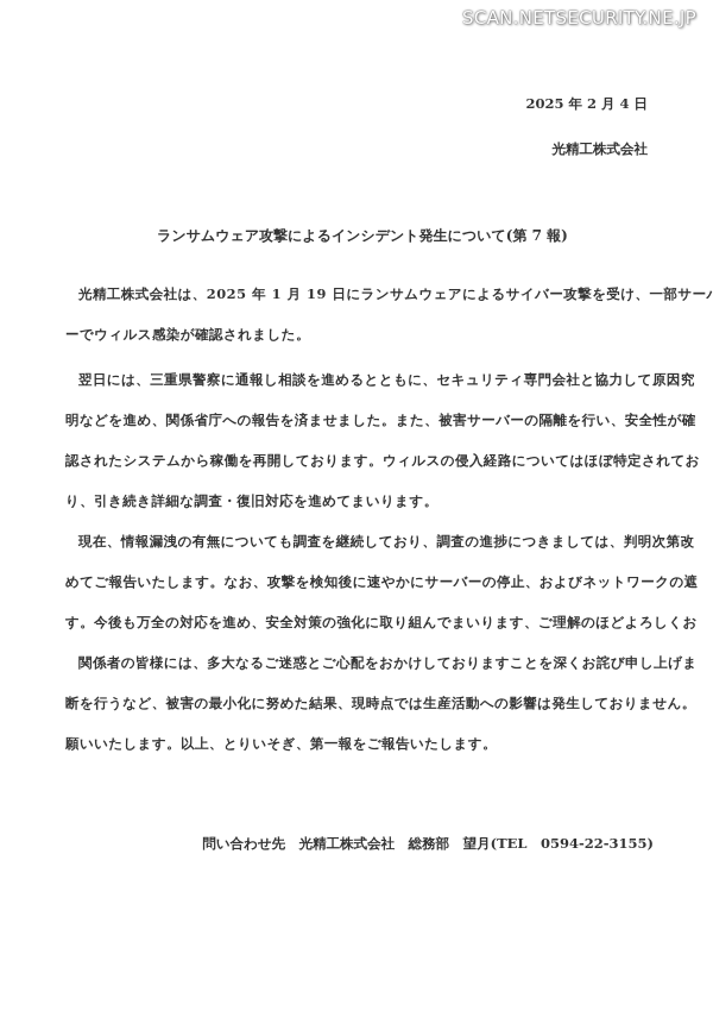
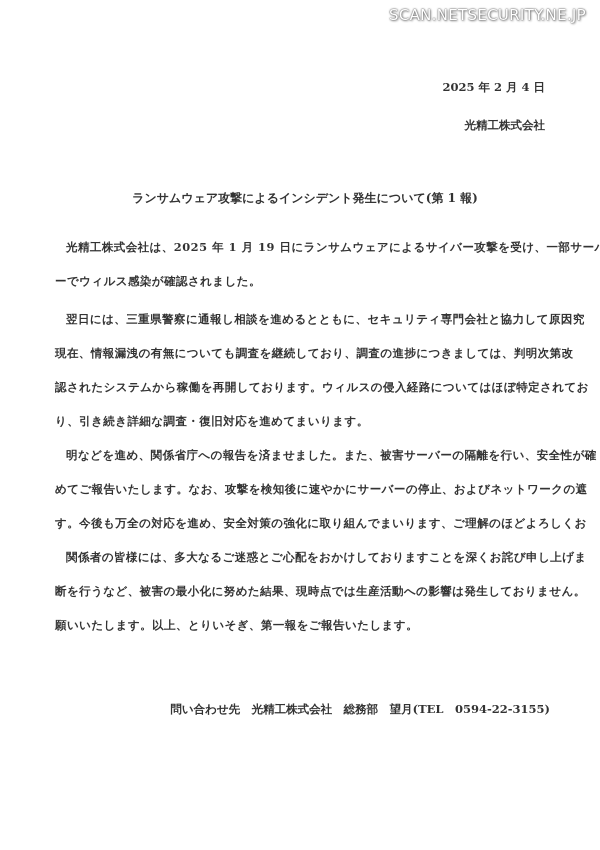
  SCAN.NETSECURITY.NE.JP
  2025 年 2 月 4 日
  光精工株式会社
- ランサムウェア攻撃によるインシデント発生について(第 7 報)
+ ランサムウェア攻撃によるインシデント発生について(第 1 報)
  光精工株式会社は、2025 年 1 月 19 日にランサムウェアによるサイバー攻撃を受け、一部サー
  ーでウィルス感染が確認されました。
  翌日には、三重県警察に通報し相談を進めるとともに、セキュリティ専門会社と協力して原因究
- 明などを進め、関係省庁への報告を済ませました。また、被害サーバーの隔離を行い、安全性が確
+ 現在、情報漏洩の有無についても調査を継続しており、調査の進捗につきましては、判明次第改
  認されたシステムから稼働を再開しております。ウィルスの侵入経路についてはほぼ特定されてお
  り、引き続き詳細な調査・復旧対応を進めてまいります。
- 現在、情報漏洩の有無についても調査を継続しており、調査の進捗につきましては、判明次第改
+ 明などを進め、関係省庁への報告を済ませました。また、被害サーバーの隔離を行い、安全性が確
  めてご報告いたします。なお、攻撃を検知後に速やかにサーバーの停止、およびネットワークの遮
  す。今後も万全の対応を進め、安全対策の強化に取り組んでまいります、ご理解のほどよろしくお
  関係者の皆様には、多大なるご迷惑とご心配をおかけしておりますことを深くお詫び申し上げま
  断を行うなど、被害の最小化に努めた結果、現時点では生産活動への影響は発生しておりません。
  願いいたします。以上、とりいそぎ、第一報をご報告いたします。
  問い合わせ先 光精工株式会社 総務部 望月(TEL 0594-22-3155)
